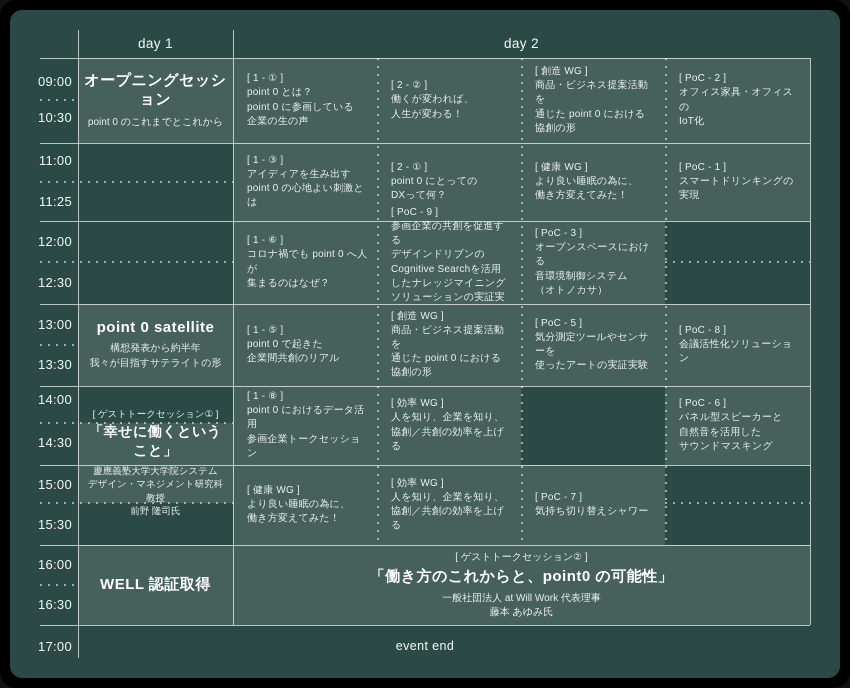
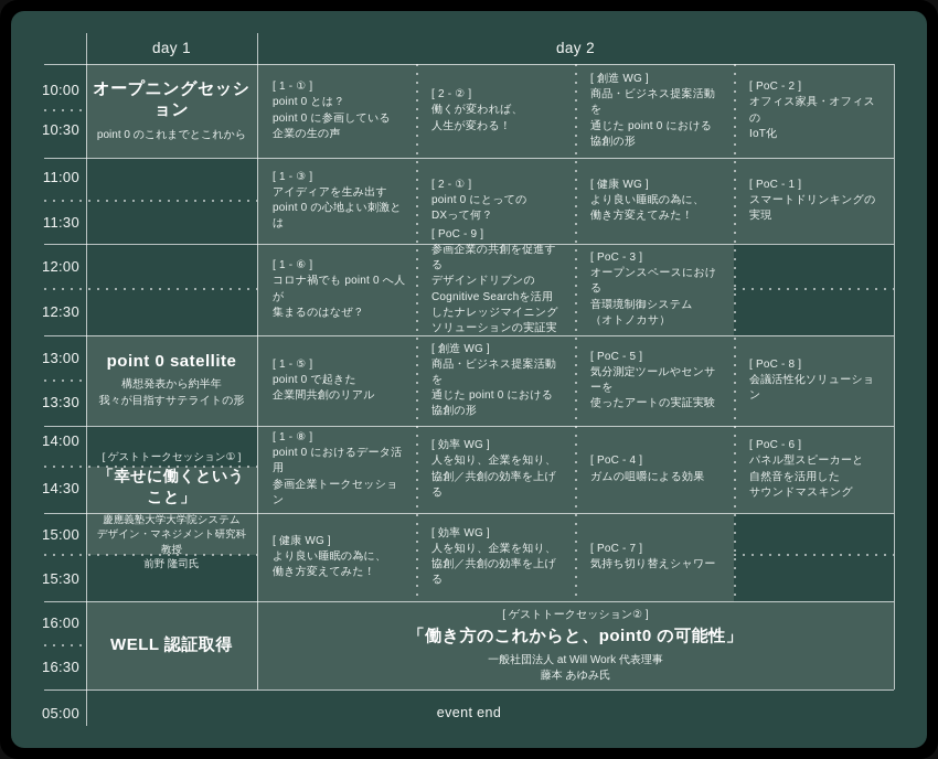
  day 1
  day 2
- 09:00
+ 10:00
  10:30
  11:00
- 11:25
+ 11:30
  12:00
  12:30
  13:00
  13:30
  14:00
  14:30
  15:00
  15:30
  16:00
  16:30
- 17:00
+ 05:00
  オープニングセッション
  point 0 のこれまでとこれから
  point 0 satellite
  構想発表から約半年
  我々が目指すサテライトの形
  [ ゲストトークセッション① ]
  「幸せに働くということ」
  慶應義塾大学大学院システム
  デザイン・マネジメント研究科教授
  前野 隆司氏
  WELL 認証取得
  [ 1 - ① ]
  point 0 とは？
  point 0 に参画している
  企業の生の声
  [ 2 - ② ]
  働くが変われば、
  人生が変わる！
  [ 創造 WG ]
  商品・ビジネス提案活動を
  通じた point 0 における
  協創の形
  [ PoC - 2 ]
  オフィス家具・オフィスの
  IoT化
  [ 1 - ③ ]
  アイディアを生み出す
  point 0 の心地よい刺激とは
  [ 2 - ① ]
  point 0 にとっての
  DXって何？
  [ 健康 WG ]
  より良い睡眠の為に、
  働き方変えてみた！
  [ PoC - 1 ]
  スマートドリンキングの実現
  [ 1 - ⑥ ]
  コロナ禍でも point 0 へ人が
  集まるのはなぜ？
  [ PoC - 9 ]
  参画企業の共創を促進する
  デザインドリブンの
  Cognitive Searchを活用
  したナレッジマイニング
  ソリューションの実証実
  [ PoC - 3 ]
  オープンスペースにおける
  音環境制御システム
  （オトノカサ）
  [ 1 - ⑤ ]
  point 0 で起きた
  企業間共創のリアル
  [ 創造 WG ]
  商品・ビジネス提案活動を
  通じた point 0 における
  協創の形
  [ PoC - 5 ]
  気分測定ツールやセンサーを
  使ったアートの実証実験
  [ PoC - 8 ]
  会議活性化ソリューション
  [ 1 - ⑧ ]
  point 0 におけるデータ活用
  参画企業トークセッション
  [ 効率 WG ]
  人を知り、企業を知り、
  協創／共創の効率を上げる
+ [ PoC - 4 ]
+ ガムの咀嚼による効果
  [ PoC - 6 ]
  パネル型スピーカーと
  自然音を活用した
  サウンドマスキング
  [ 健康 WG ]
  より良い睡眠の為に、
  働き方変えてみた！
  [ 効率 WG ]
  人を知り、企業を知り、
  協創／共創の効率を上げる
  [ PoC - 7 ]
  気持ち切り替えシャワー
  [ ゲストトークセッション② ]
  「働き方のこれからと、point0 の可能性」
  一般社団法人 at Will Work 代表理事
  藤本 あゆみ氏
  event end
